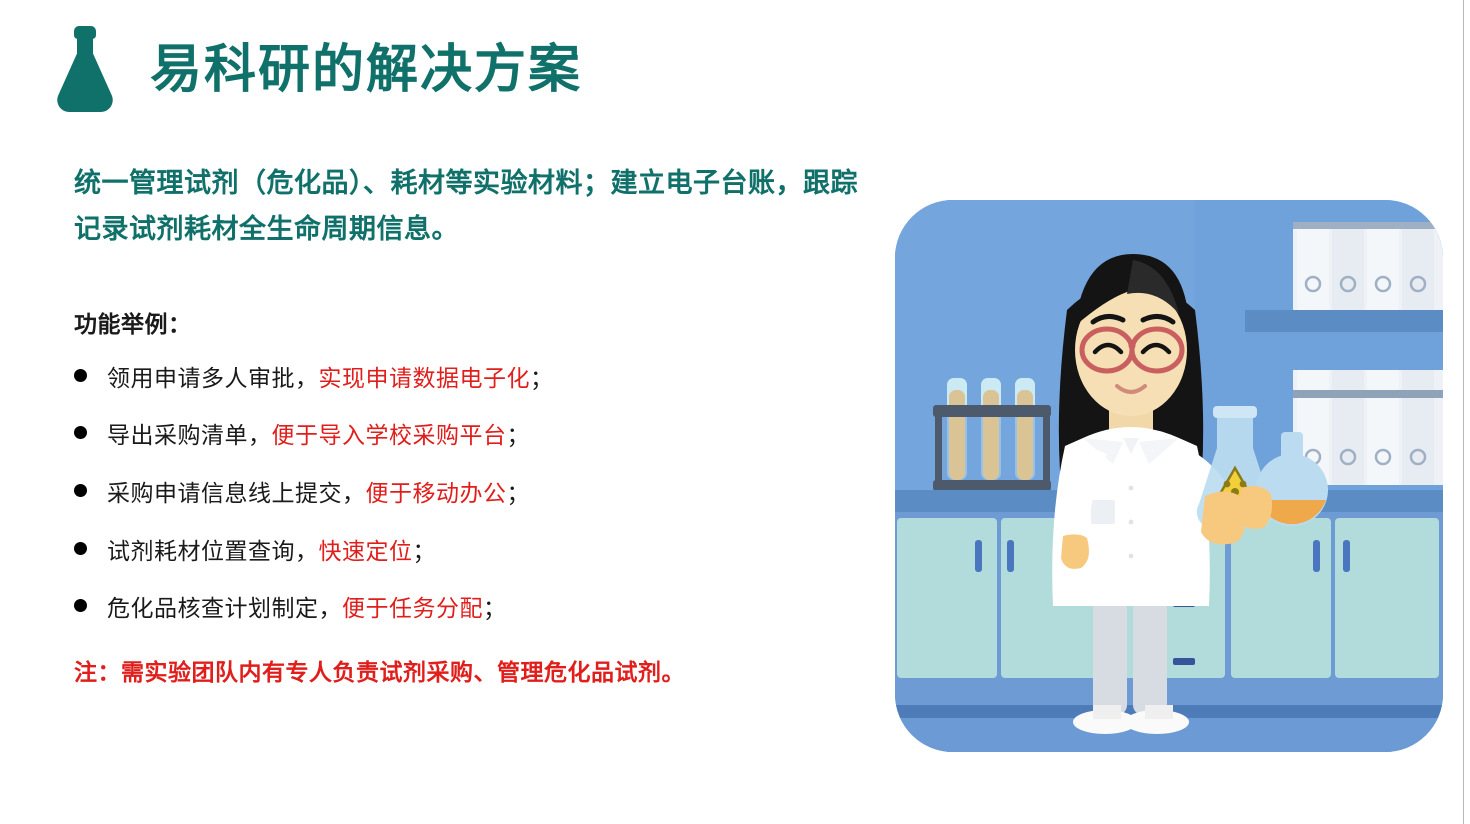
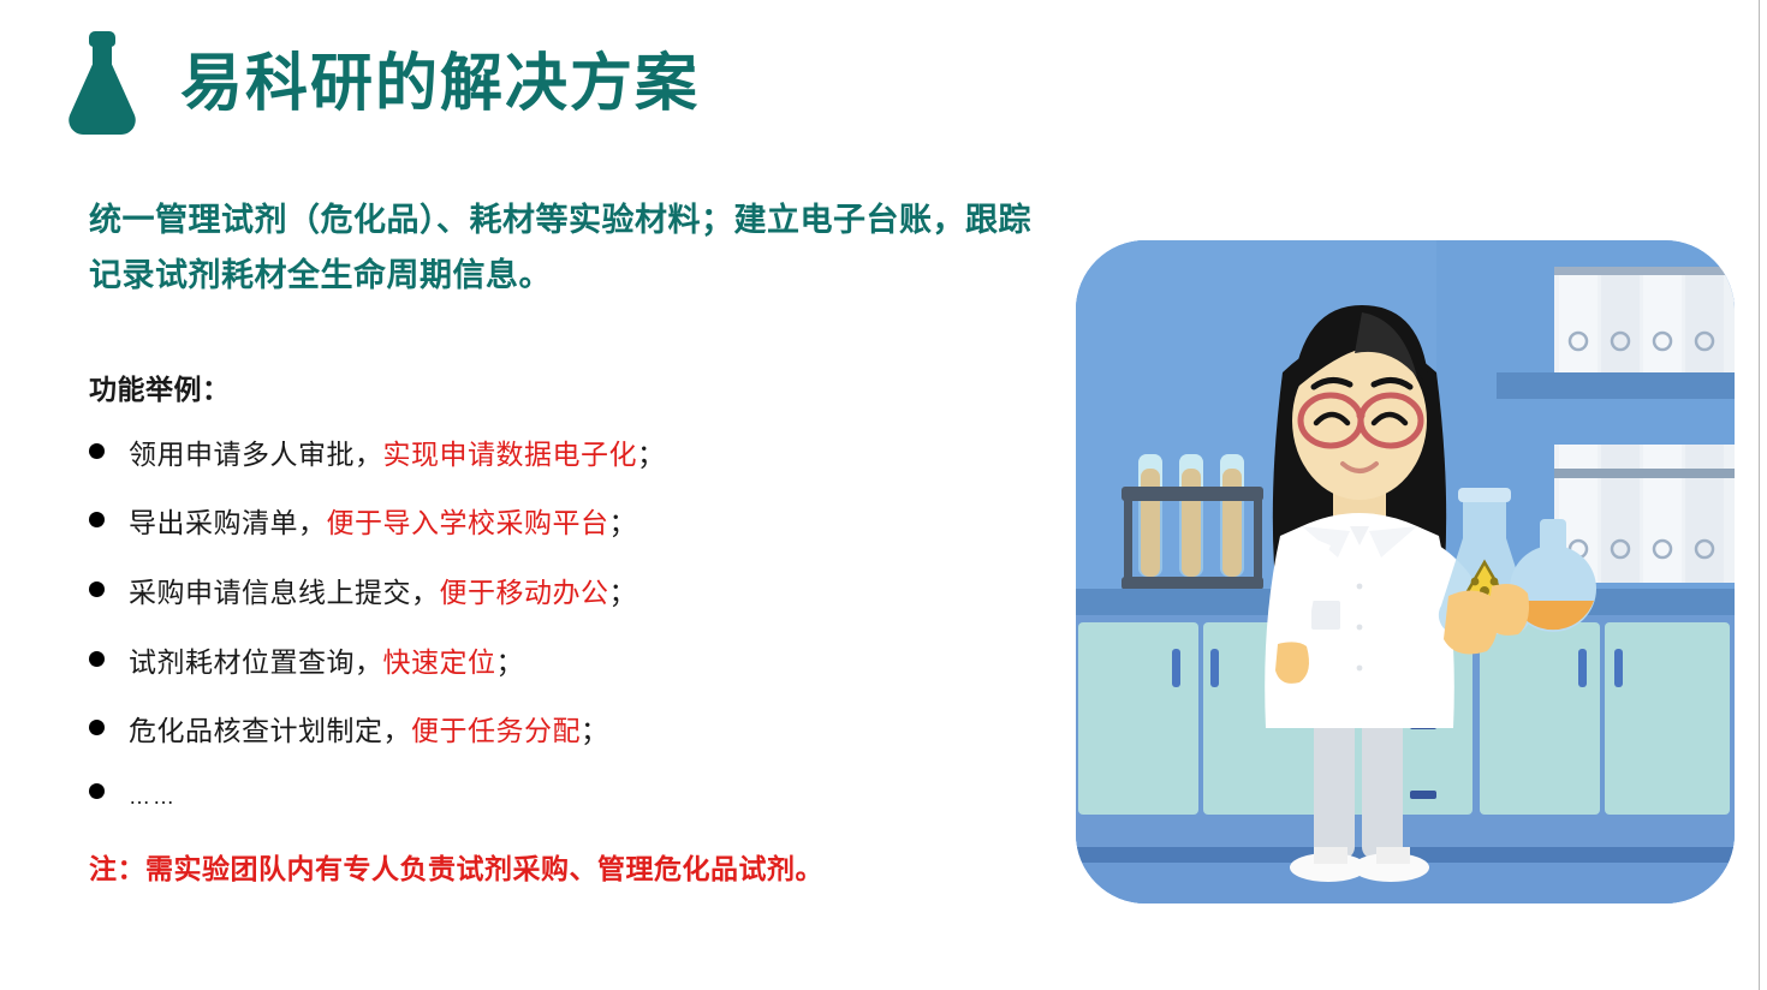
  易科研的解决方案
  统一管理试剂（危化品）、耗材等实验材料；建立电子台账，跟踪记录试剂耗材全生命周期信息。
  功能举例：
  领用申请多人审批，实现申请数据电子化；
  导出采购清单，便于导入学校采购平台；
  采购申请信息线上提交，便于移动办公；
  试剂耗材位置查询，快速定位；
  危化品核查计划制定，便于任务分配；
+ ……
  注：需实验团队内有专人负责试剂采购、管理危化品试剂。
